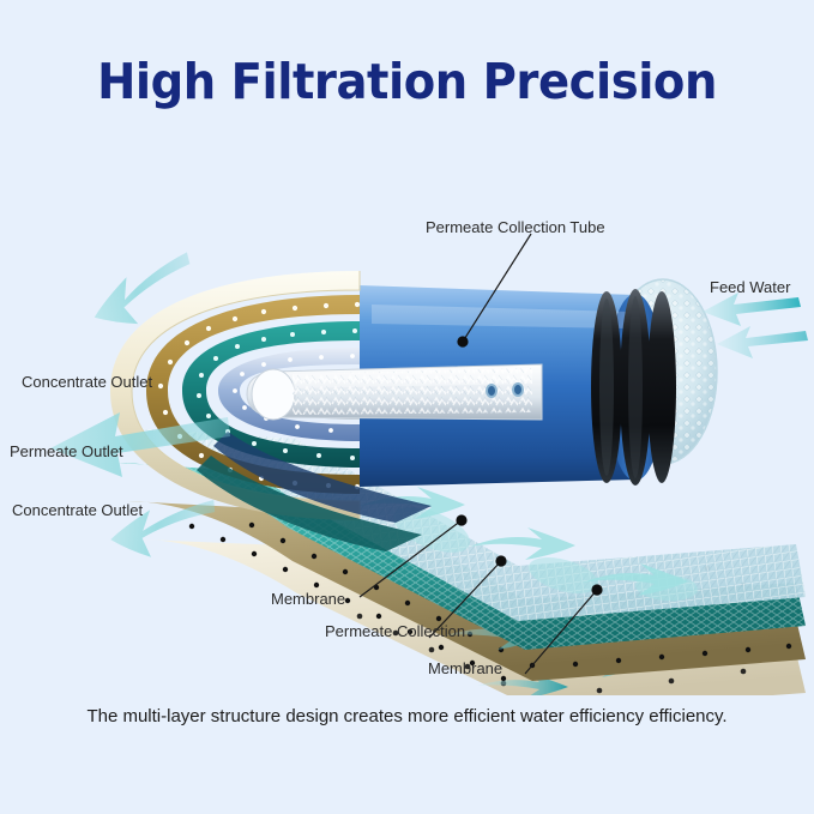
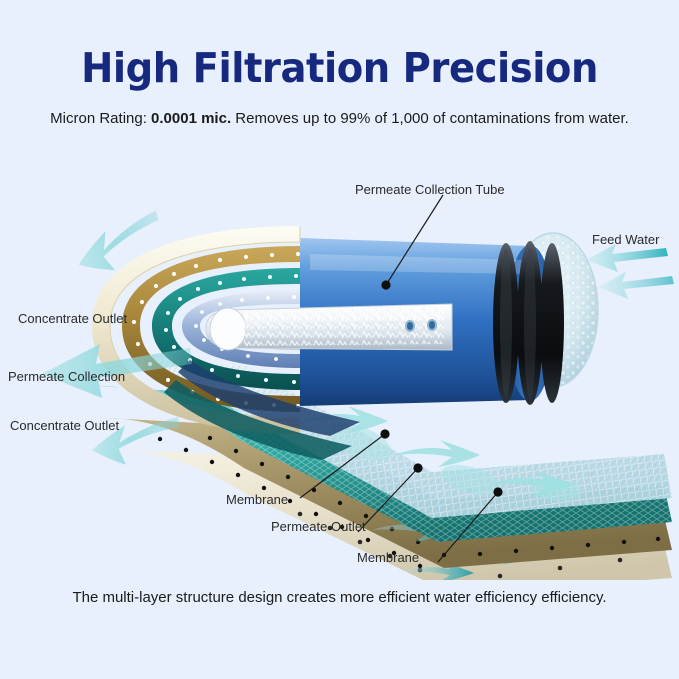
  High Filtration Precision
+ Micron Rating: 0.0001 mic. Removes up to 99% of 1,000 of contaminations from water.
  Permeate Collection Tube
  Feed Water
  Concentrate Outlet
- Permeate Outlet
+ Permeate Collection
  Concentrate Outlet
  Membrane
- Permeate Collection
+ Permeate Outlet
  Membrane
  The multi-layer structure design creates more efficient water efficiency efficiency.
